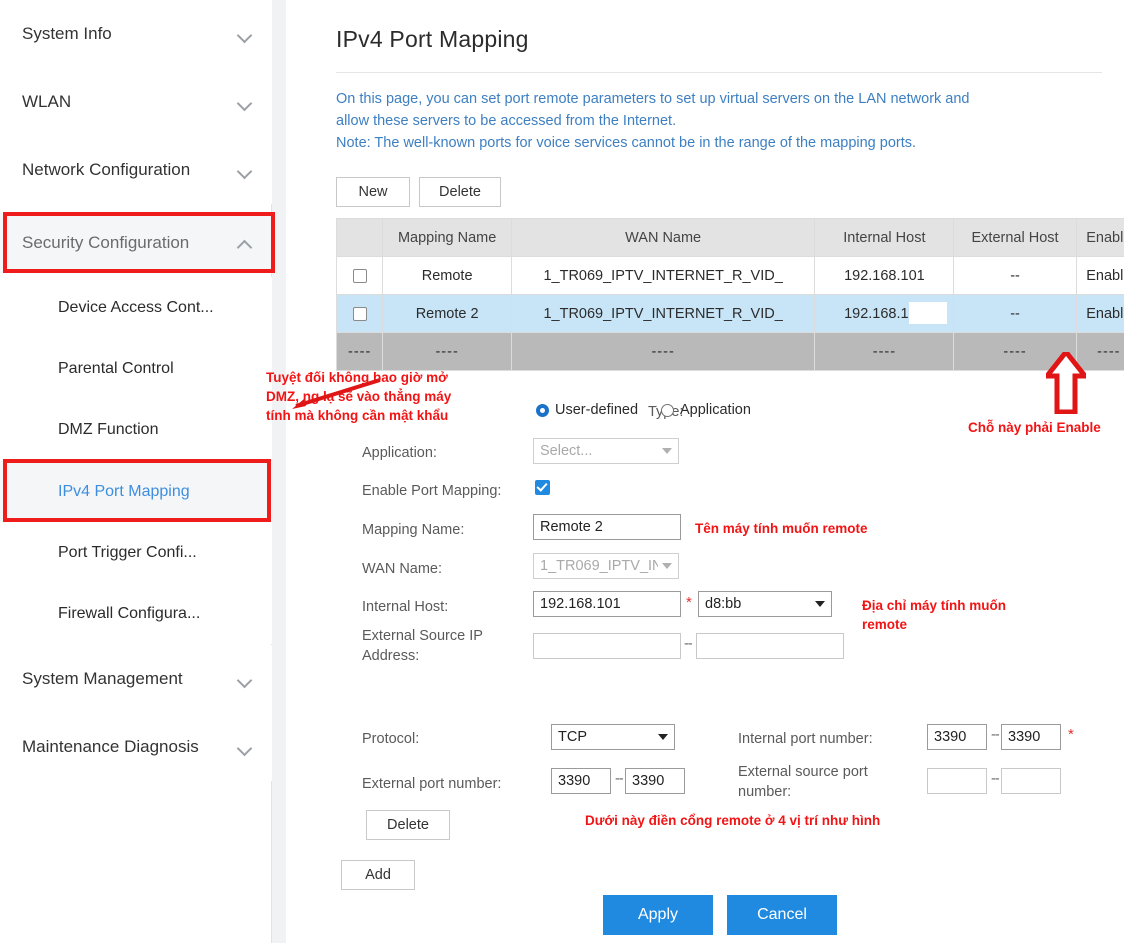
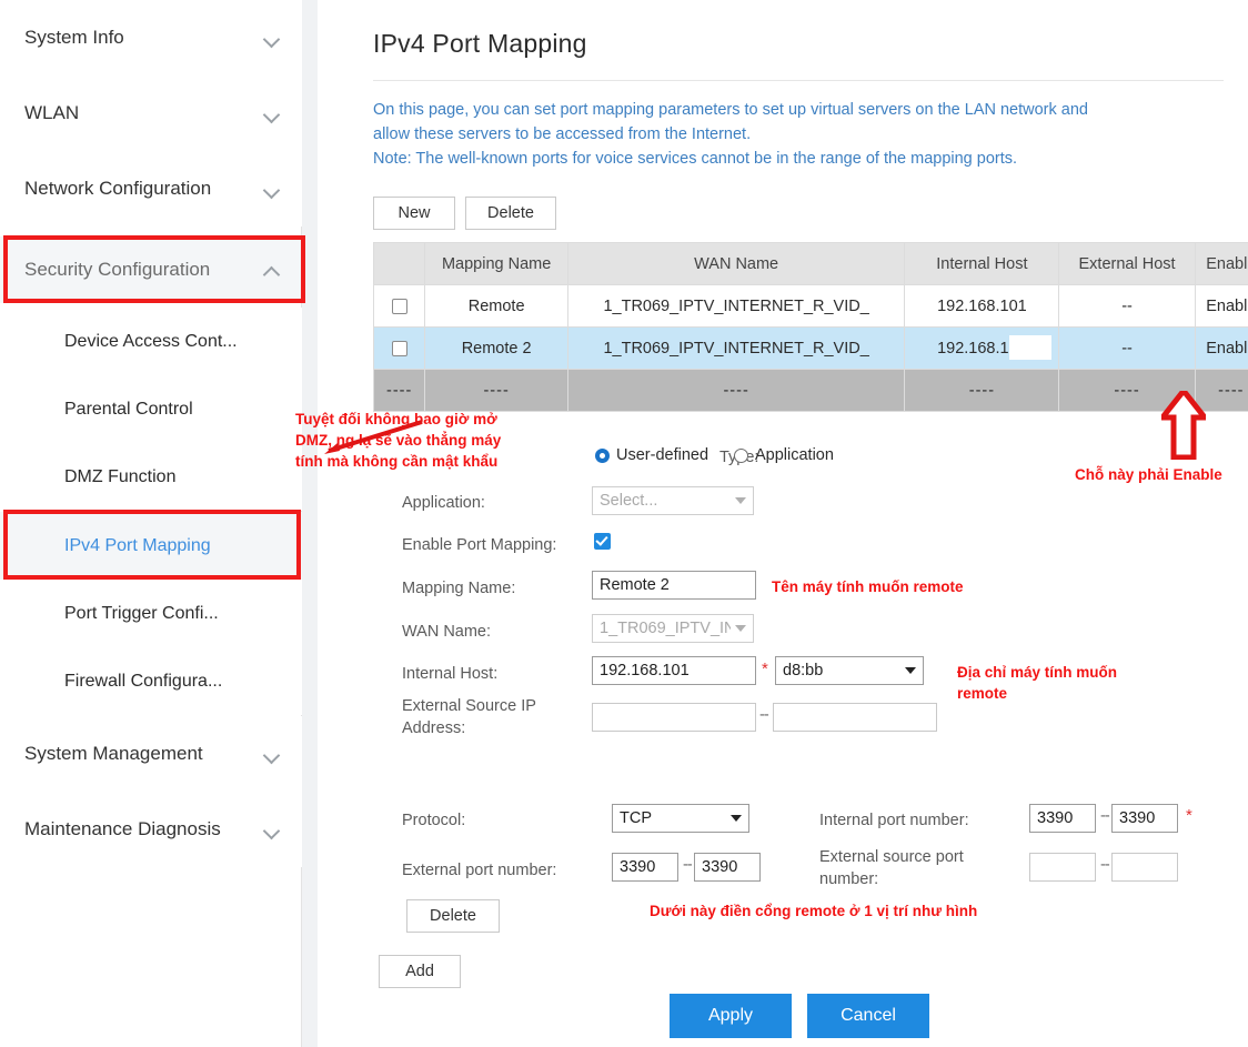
  System Info
  WLAN
  Network Configuration
  Security Configuration
  Device Access Cont...
  Parental Control
  DMZ Function
  IPv4 Port Mapping
  Port Trigger Confi...
  Firewall Configura...
  System Management
  Maintenance Diagnosis
  IPv4 Port Mapping
- On this page, you can set port remote parameters to set up virtual servers on the LAN network and
+ On this page, you can set port mapping parameters to set up virtual servers on the LAN network and
  allow these servers to be accessed from the Internet.
  Note: The well-known ports for voice services cannot be in the range of the mapping ports.
  New
  Delete
  	Mapping Name	WAN Name	Internal Host	External Host	Enabl
  	Remote	1_TR069_IPTV_INTERNET_R_VID_	192.168.101	--	Enabl
  	Remote 2	1_TR069_IPTV_INTERNET_R_VID_	192.168.1	--	Enabl
  ----	----	----	----	----	----
  Tye:
  User-defined
  Application
  Application:
  Select...
  Enable Port Mapping:
  Mapping Name:
  Remote 2
  WAN Name:
  1_TR069_IPTV_IN
  Internal Host:
  192.168.101
  *
  d8:bb
  External Source IP Address:
  --
  Protocol:
  TCP
  External port number:
  3390
  --
  3390
  Internal port number:
  3390
  --
  3390
  *
  External source port number:
  --
  Delete
  Add
  Apply
  Cancel
  Tuyệt đối không bao giờ mở DMZ, ng sẽ vào thẳng máy tính mà không cần mật khẩu
  Chỗ này phải Enable
  Tên máy tính muốn remote
  Địa chỉ máy tính muốn remote
- Dưới này điền cổng remote ở 4 vị trí như hình
+ Dưới này điền cổng remote ở 1 vị trí như hình
